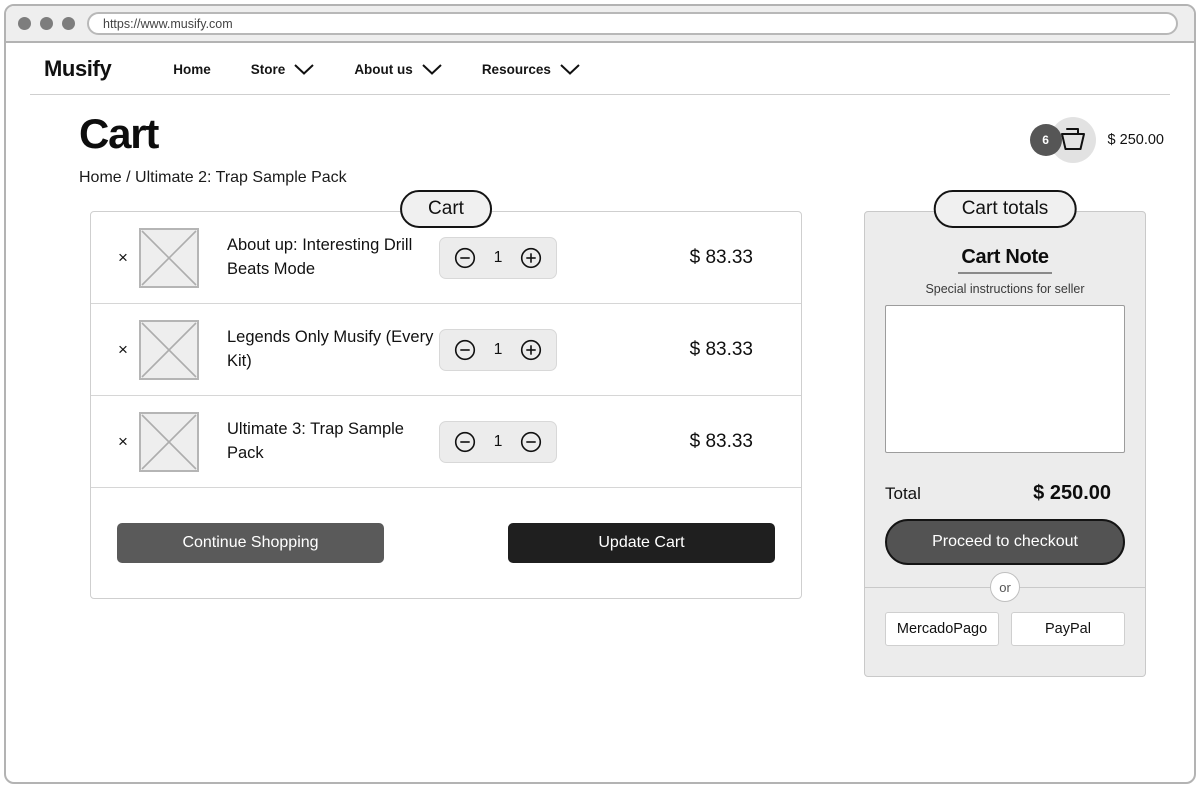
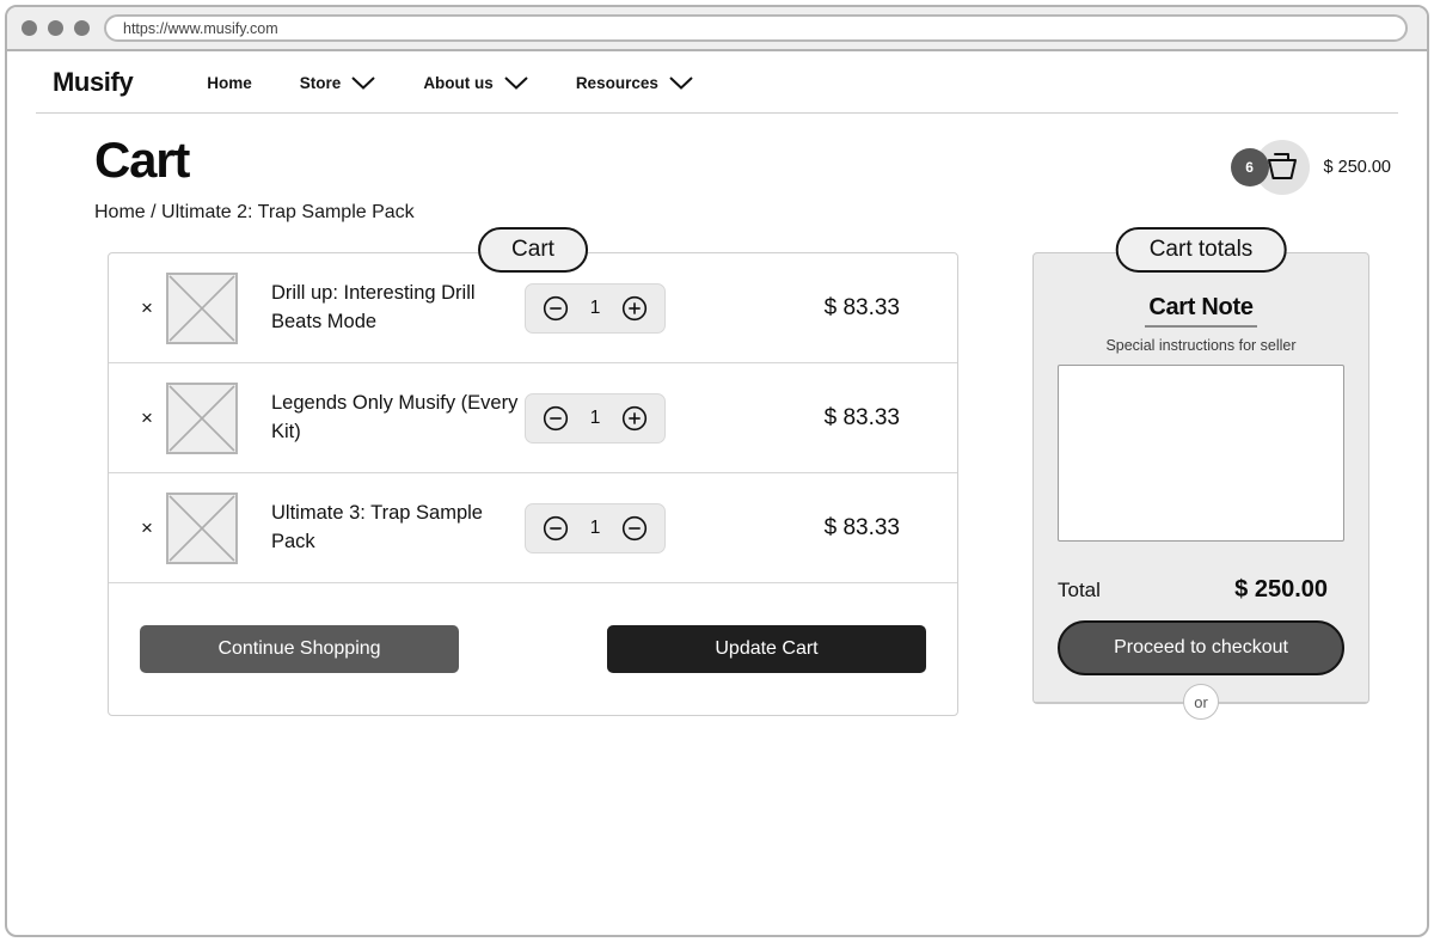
  https://www.musify.com
  Musify
  Home
  Store
  About us
  Resources
  Cart
  Home / Ultimate 2: Trap Sample Pack
  6
  $ 250.00
  Cart
  ×
- About up: Interesting Drill Beats Mode
+ Drill up: Interesting Drill Beats Mode
  1
  $ 83.33
  ×
  Legends Only Musify (Every Kit)
  1
  $ 83.33
  ×
  Ultimate 3: Trap Sample Pack
  1
  $ 83.33
  Continue Shopping
  Update Cart
  Cart totals
  Cart Note
  Special instructions for seller
  Total
  $ 250.00
  Proceed to checkout
  or
- MercadoPago
- PayPal
